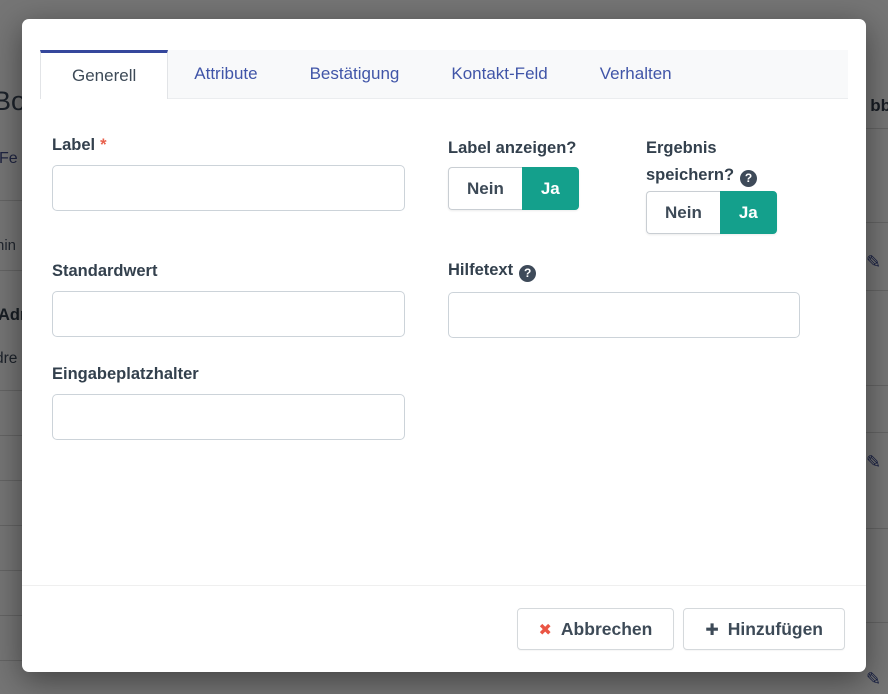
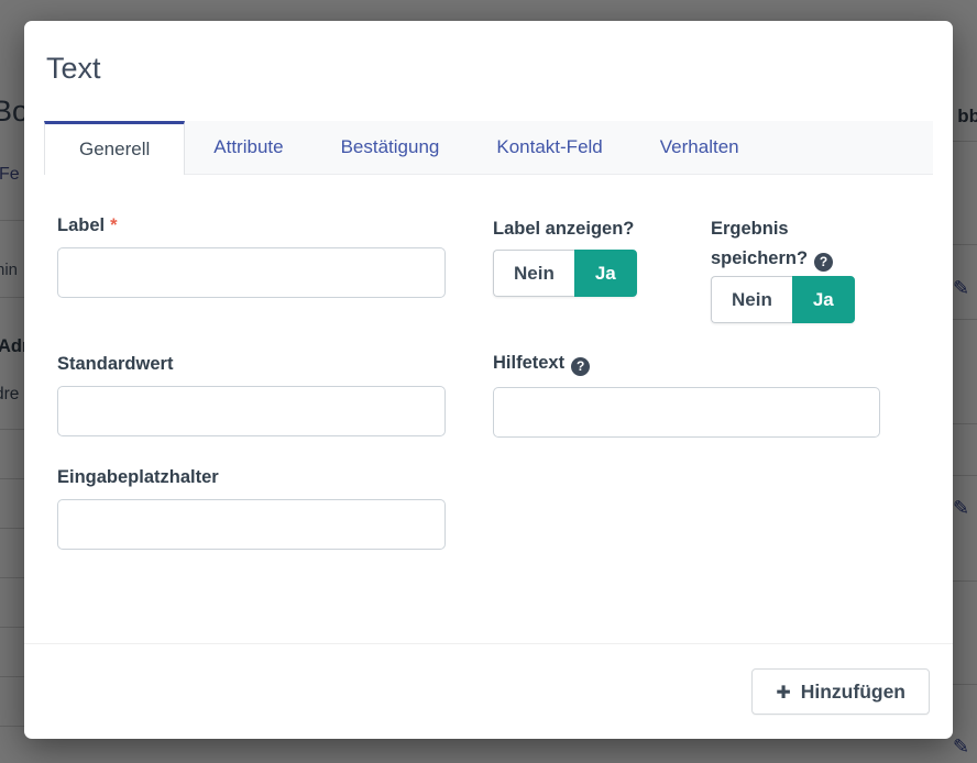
  Bo
  Fe
  hin
  bb
  ✎
  ✎
  ✎
+ Text
  Generell
  Attribute
  Bestätigung
  Kontakt-Feld
  Verhalten
  Label *
  Standardwert
  Eingabeplatzhalter
  Label anzeigen?
  Nein
  Ja
  Ergebnis speichern? ?
  Nein
  Ja
  Hilfetext ?
- ✖
- Abbrechen
  ✚
  Hinzufügen
